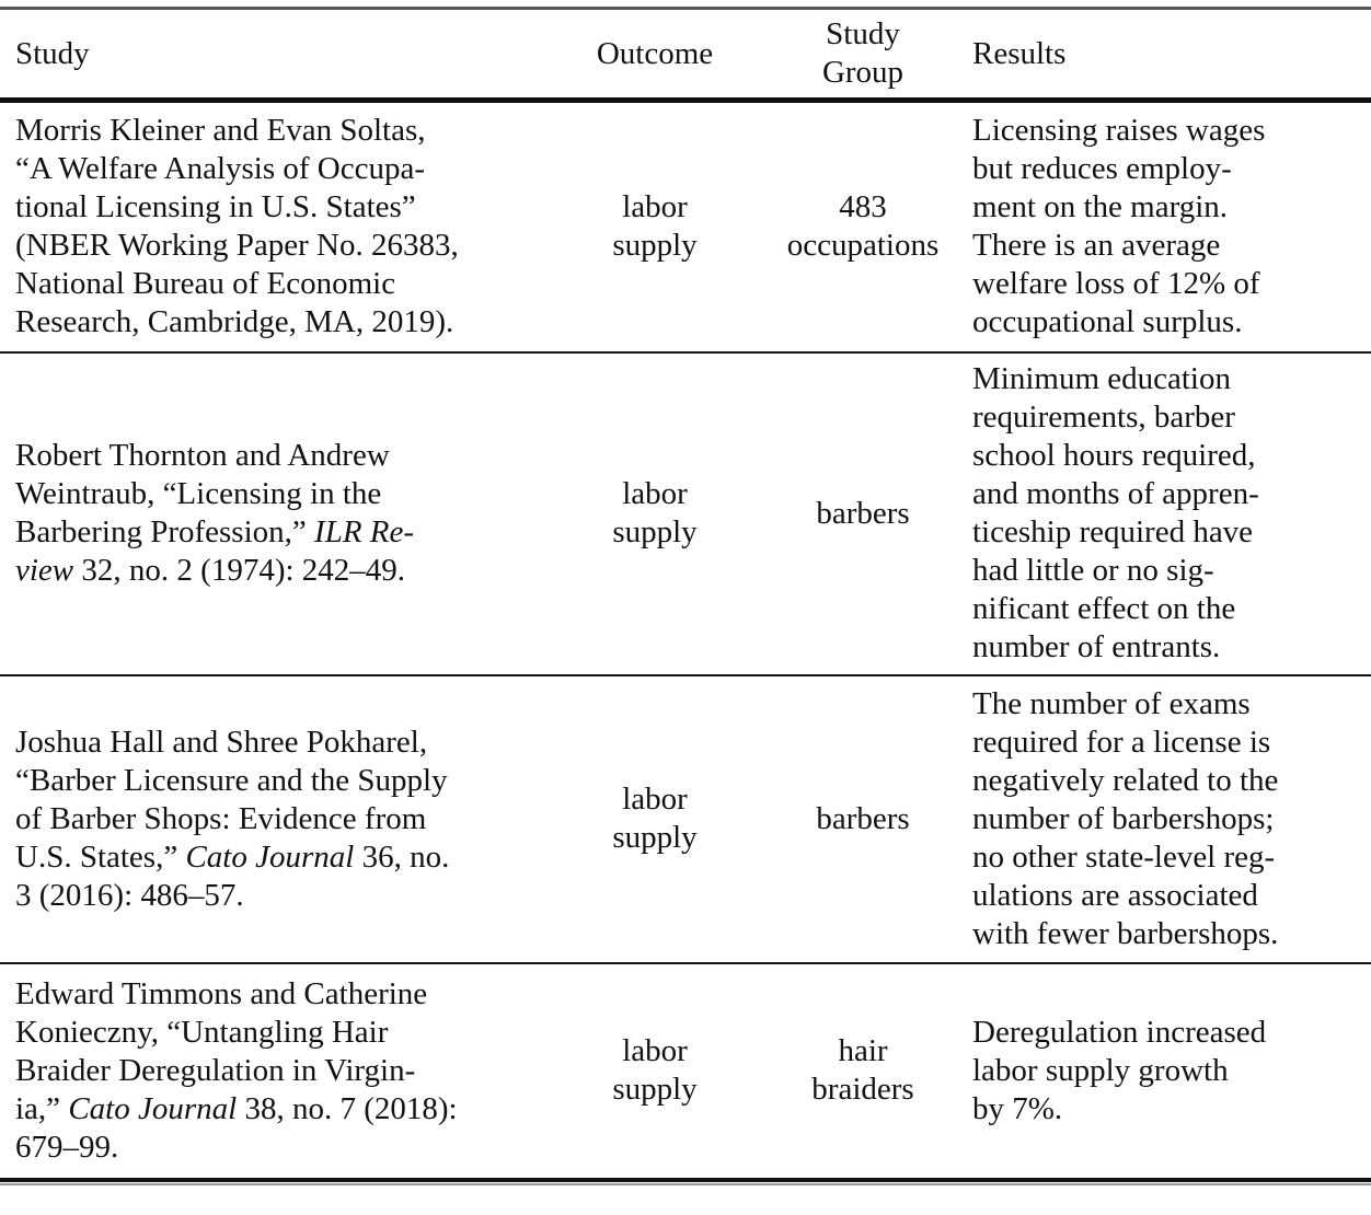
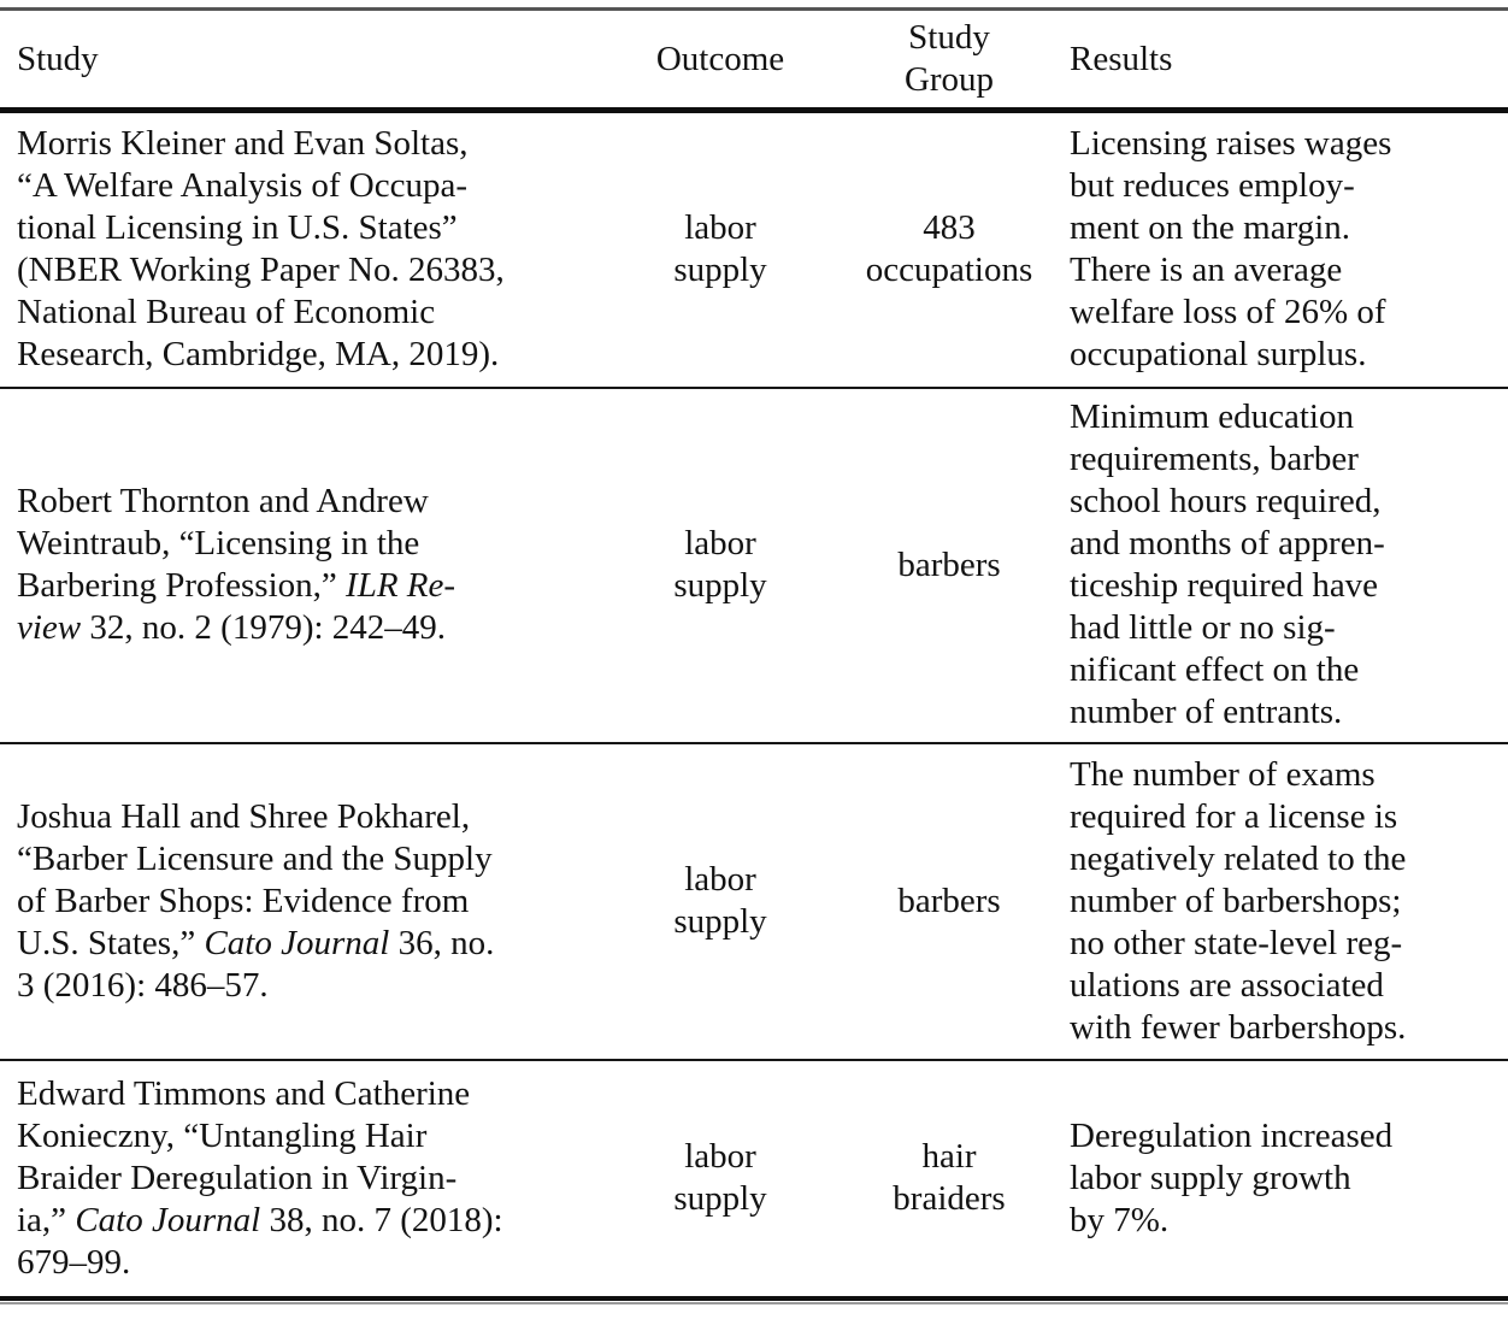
  Study	Outcome	Study Group	Results
- Morris Kleiner and Evan Soltas, “A Welfare Analysis of Occupa- tional Licensing in U.S. States” (NBER Working Paper No. 26383, National Bureau of Economic Research, Cambridge, MA, 2019).	labor supply	483 occupations	Licensing raises wages but reduces employ- ment on the margin. There is an average welfare loss of 12% of occupational surplus.
+ Morris Kleiner and Evan Soltas, “A Welfare Analysis of Occupa- tional Licensing in U.S. States” (NBER Working Paper No. 26383, National Bureau of Economic Research, Cambridge, MA, 2019).	labor supply	483 occupations	Licensing raises wages but reduces employ- ment on the margin. There is an average welfare loss of 26% of occupational surplus.
- Robert Thornton and Andrew Weintraub, “Licensing in the Barbering Profession,” ILR Re- view 32, no. 2 (1974): 242–49.	labor supply	barbers	Minimum education requirements, barber school hours required, and months of appren- ticeship required have had little or no sig- nificant effect on the number of entrants.
+ Robert Thornton and Andrew Weintraub, “Licensing in the Barbering Profession,” ILR Re- view 32, no. 2 (1979): 242–49.	labor supply	barbers	Minimum education requirements, barber school hours required, and months of appren- ticeship required have had little or no sig- nificant effect on the number of entrants.
  Joshua Hall and Shree Pokharel, “Barber Licensure and the Supply of Barber Shops: Evidence from U.S. States,” Cato Journal 36, no. 3 (2016): 486–57.	labor supply	barbers	The number of exams required for a license is negatively related to the number of barbershops; no other state-level reg- ulations are associated with fewer barbershops.
  Edward Timmons and Catherine Konieczny, “Untangling Hair Braider Deregulation in Virgin- ia,” Cato Journal 38, no. 7 (2018): 679–99.	labor supply	hair braiders	Deregulation increased labor supply growth by 7%.
